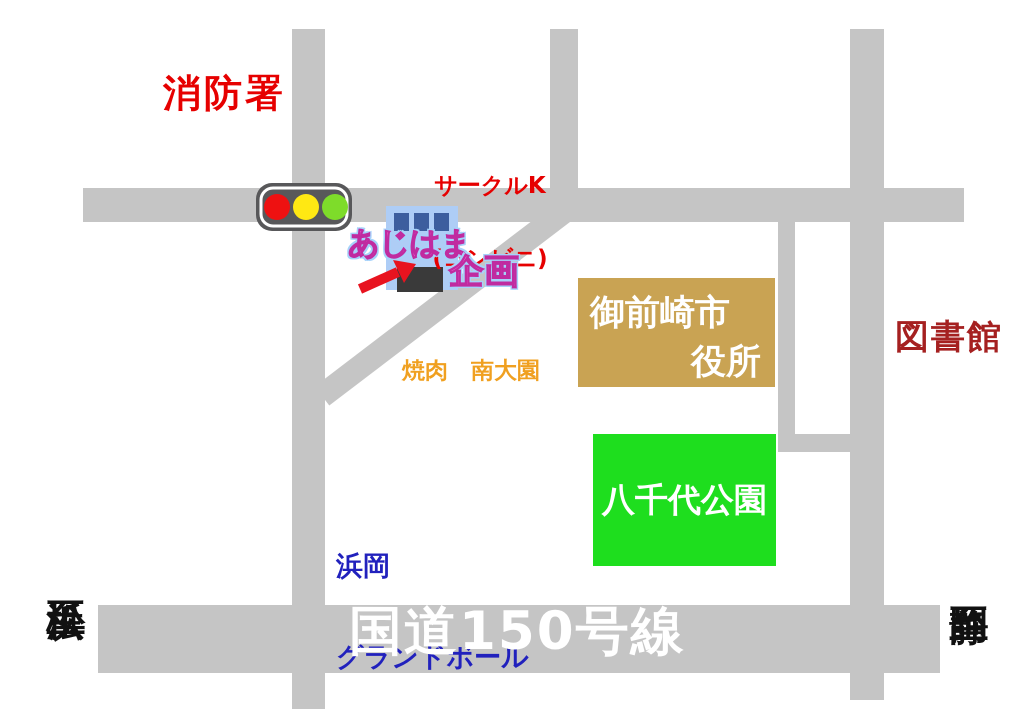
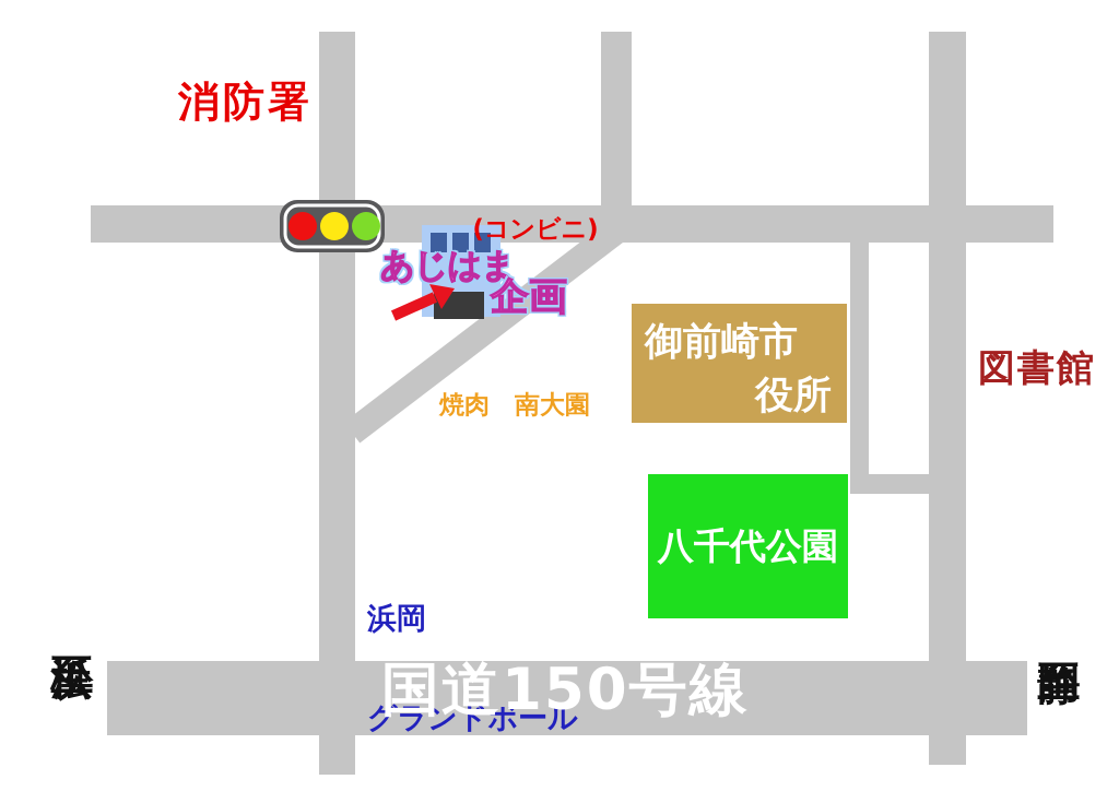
  御前崎市
  役所
  八千代公園
  消防署
- サークルK
  (コンビニ)
  あじはま
  企画
  焼肉 南大園
  図書館
  浜岡
  グランドボール
  国道150号線
